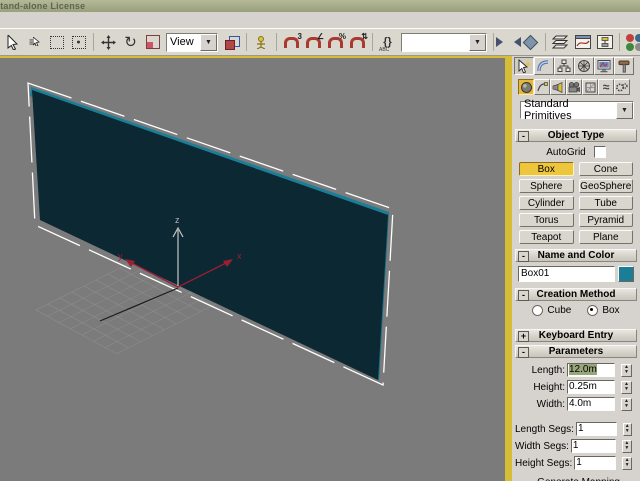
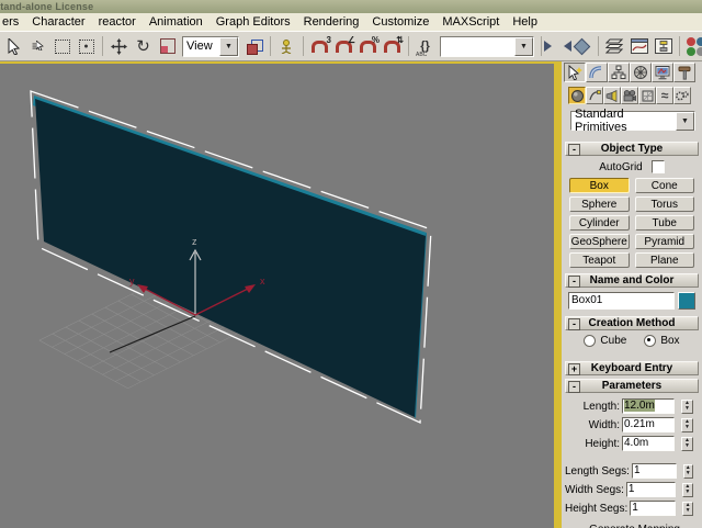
  tand-alone License
+ ers
+ Character
+ reactor
+ Animation
+ Graph Editors
+ Rendering
+ Customize
+ MAXScript
+ Help
  ≡
  ↻
  View
  3
  ∠
  %
  ⇅
  {}
  z
  x
  y
  ≈
  Standard Primitives
  -
  Object Type
  AutoGrid
  Box
  Cone
  Sphere
- GeoSphere
+ Torus
  Cylinder
  Tube
- Torus
+ GeoSphere
  Pyramid
  Teapot
  Plane
  -
  Name and Color
  Box01
  -
  Creation Method
  Cube
  Box
  +
  Keyboard Entry
  -
  Parameters
  Length:
  12.0m
- Height:
+ Width:
- 0.25m
+ 0.21m
- Width:
+ Height:
  4.0m
  Length Segs:
  1
  Width Segs:
  1
  Height Segs:
  1
